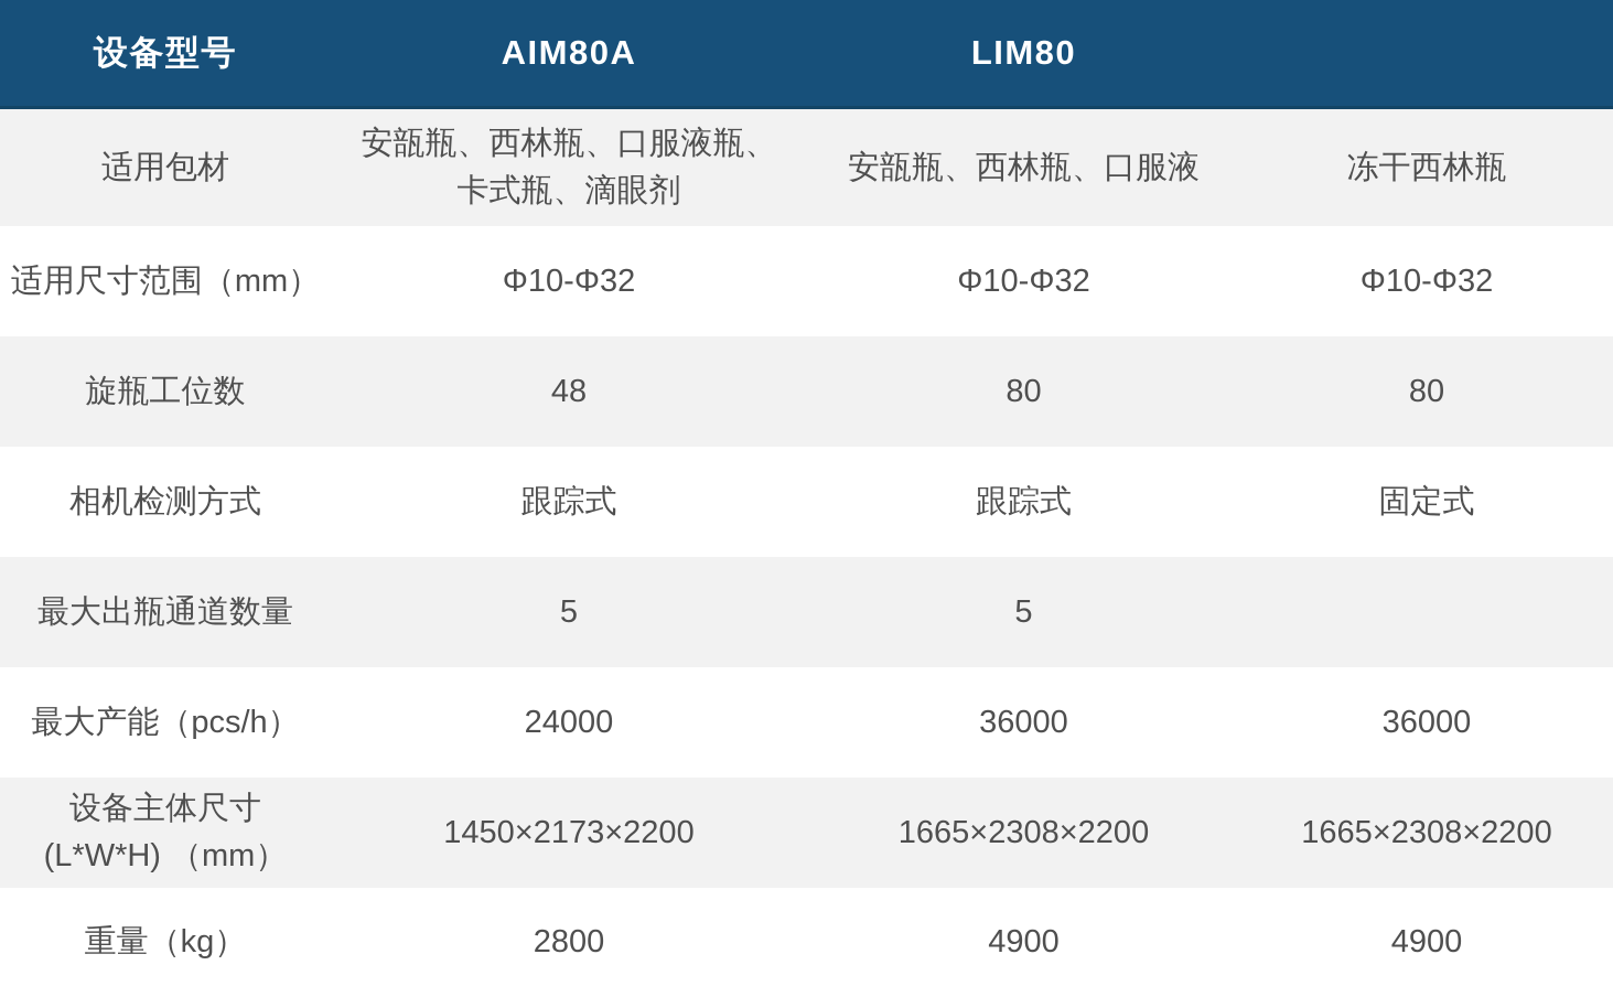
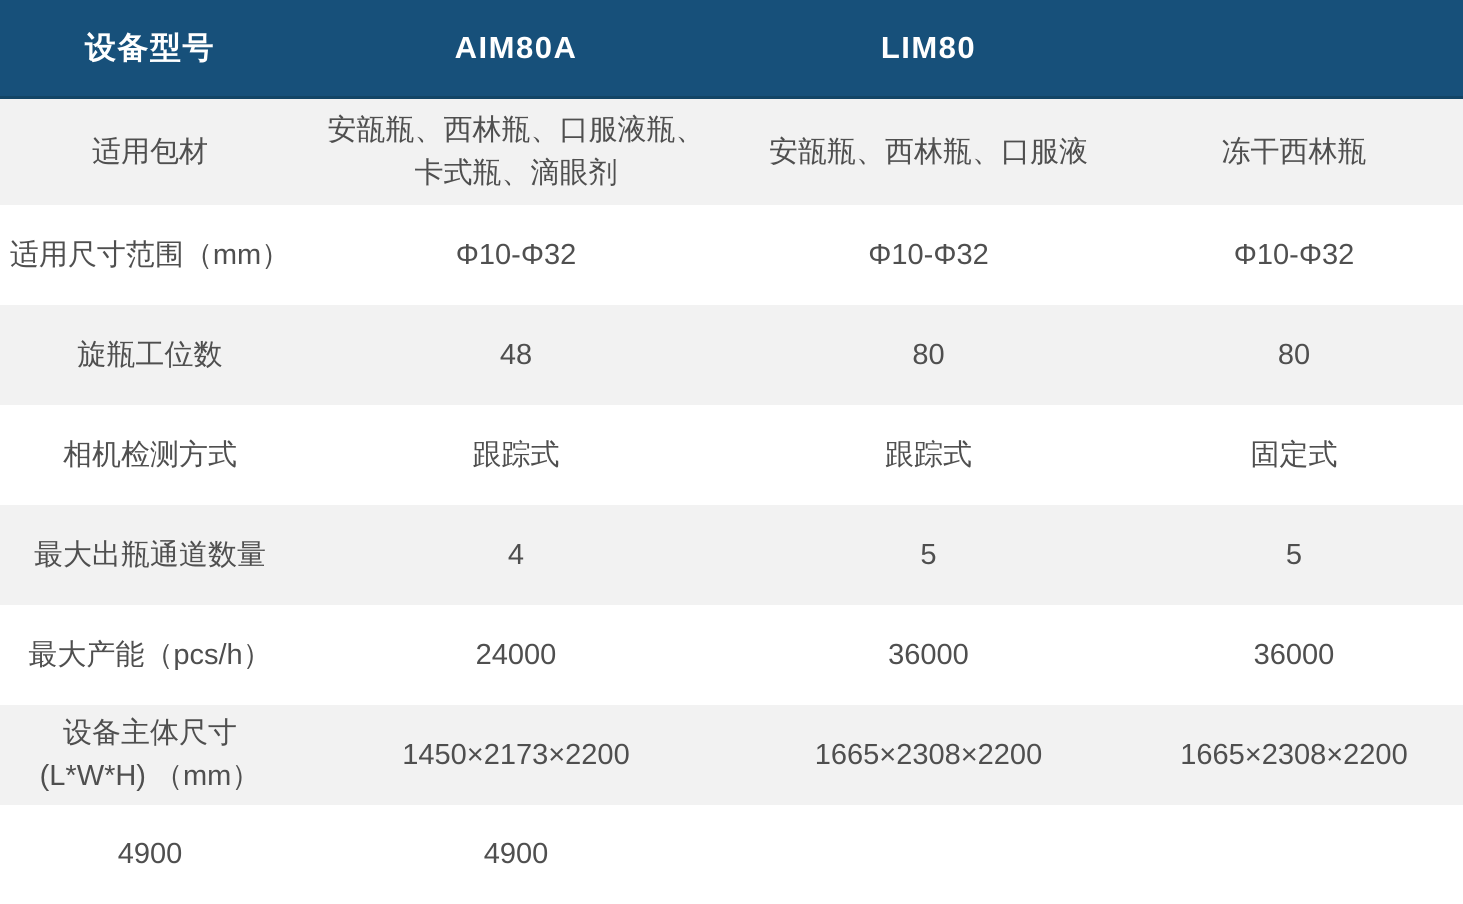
  设备型号
  AIM80A
  LIM80
  适用包材
  安瓿瓶、西林瓶、口服液瓶、
  卡式瓶、滴眼剂
  安瓿瓶、西林瓶、口服液
  冻干西林瓶
  适用尺寸范围（mm）
  Φ10-Φ32
  Φ10-Φ32
  Φ10-Φ32
  旋瓶工位数
  48
  80
  80
  相机检测方式
  跟踪式
  跟踪式
  固定式
  最大出瓶通道数量
+ 4
  5
  5
  最大产能（pcs/h）
  24000
  36000
  36000
  设备主体尺寸
  (L*W*H) （mm）
  1450×2173×2200
  1665×2308×2200
  1665×2308×2200
- 重量（kg）
- 2800
  4900
  4900
